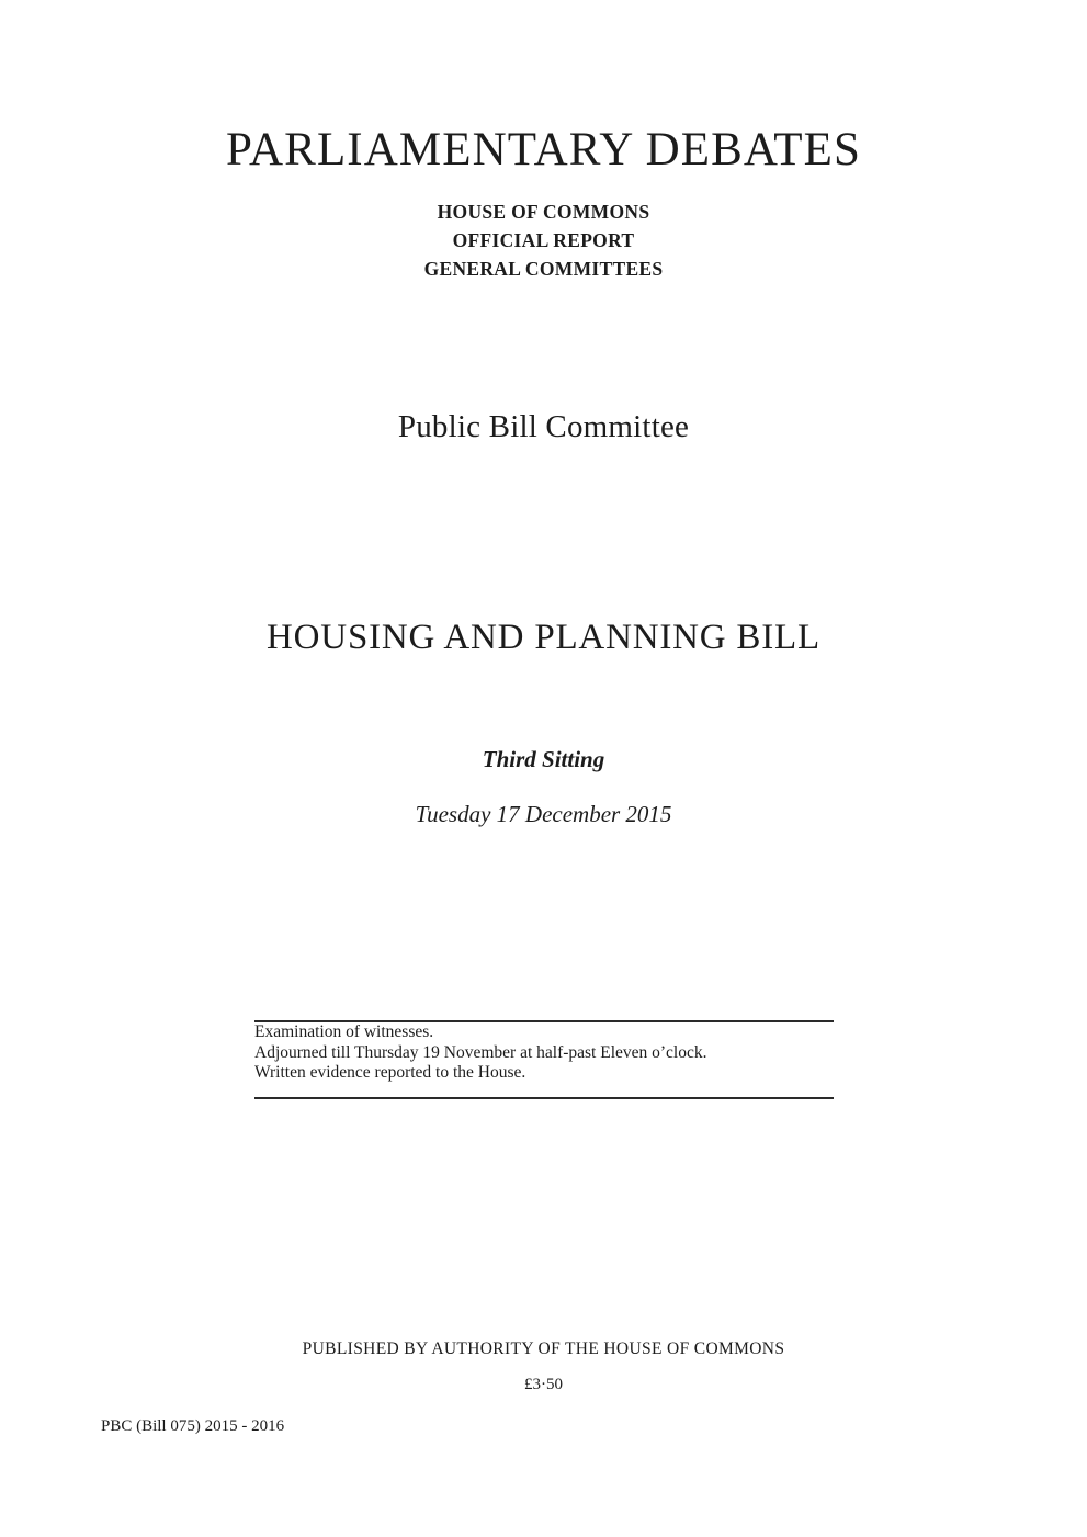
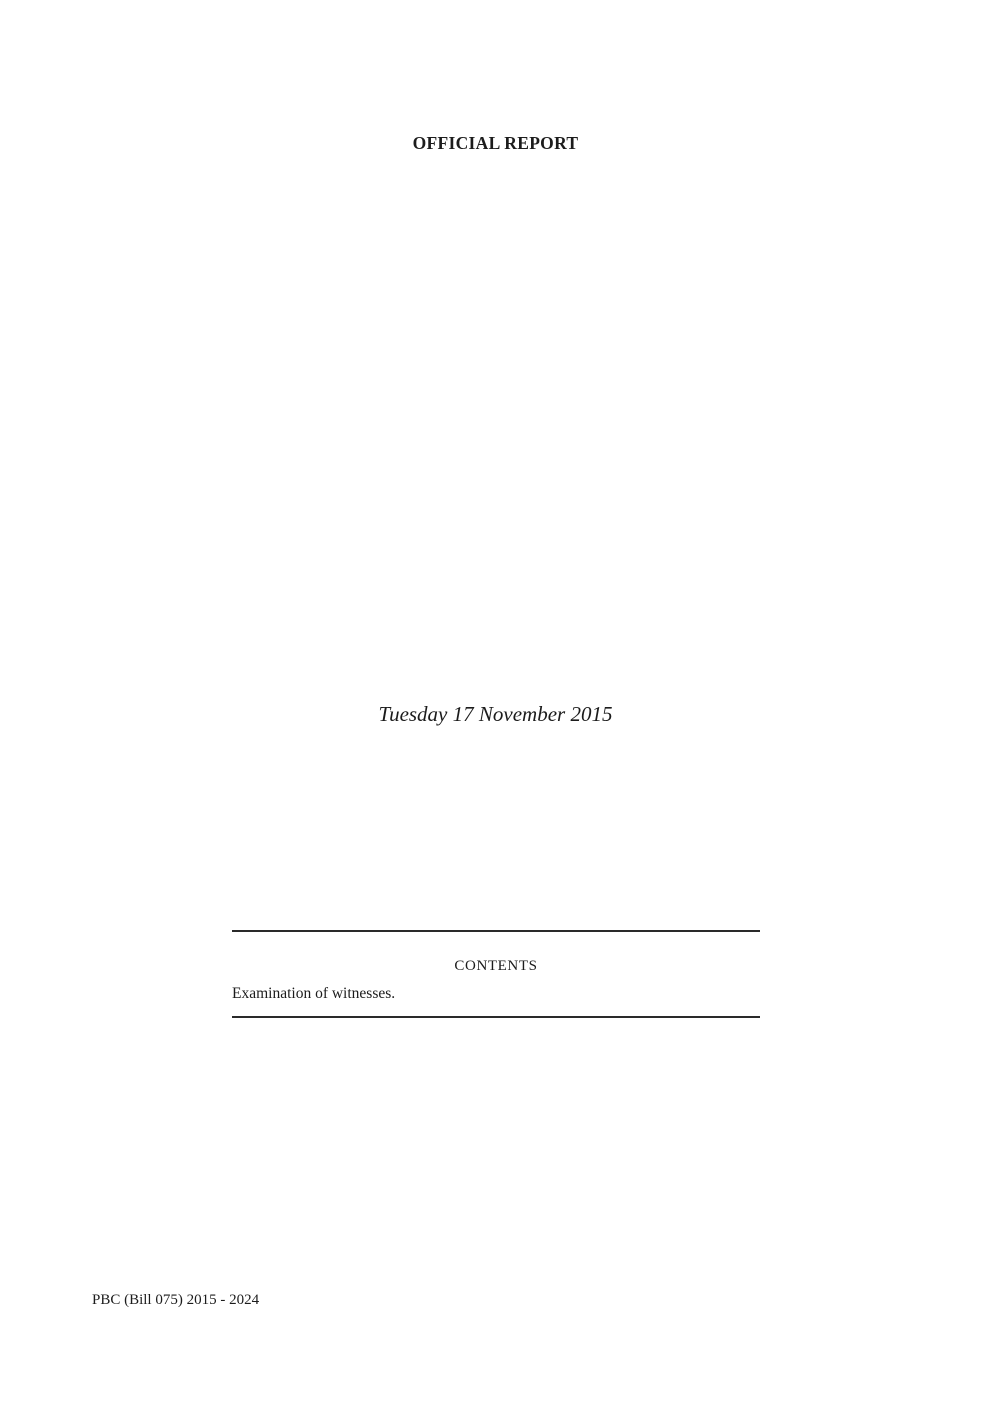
- PARLIAMENTARY DEBATES
- HOUSE OF COMMONS
  OFFICIAL REPORT
- GENERAL COMMITTEES
- Public Bill Committee
- HOUSING AND PLANNING BILL
- Third Sitting
- Tuesday 17 December 2015
+ Tuesday 17 November 2015
+ CONTENTS
  Examination of witnesses.
- Adjourned till Thursday 19 November at half-past Eleven o’clock.
- Written evidence reported to the House.
- PUBLISHED BY AUTHORITY OF THE HOUSE OF COMMONS
- £3·50
- PBC (Bill 075) 2015 - 2016
+ PBC (Bill 075) 2015 - 2024
